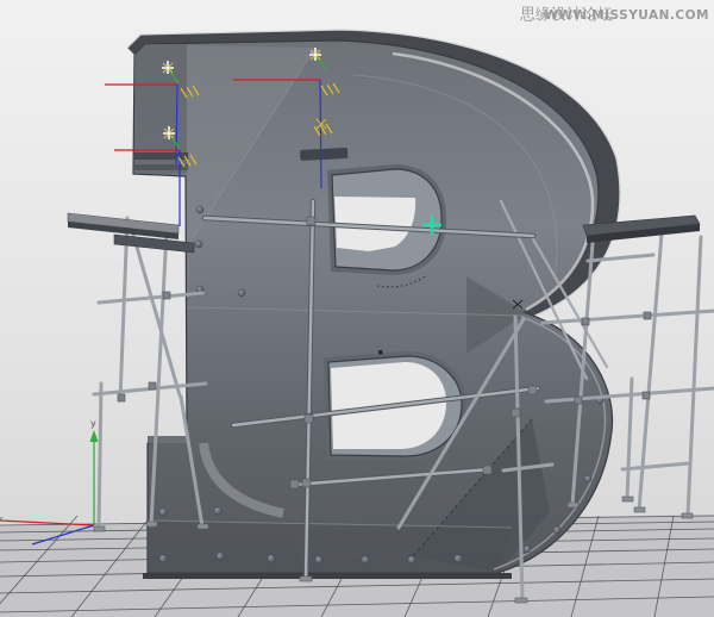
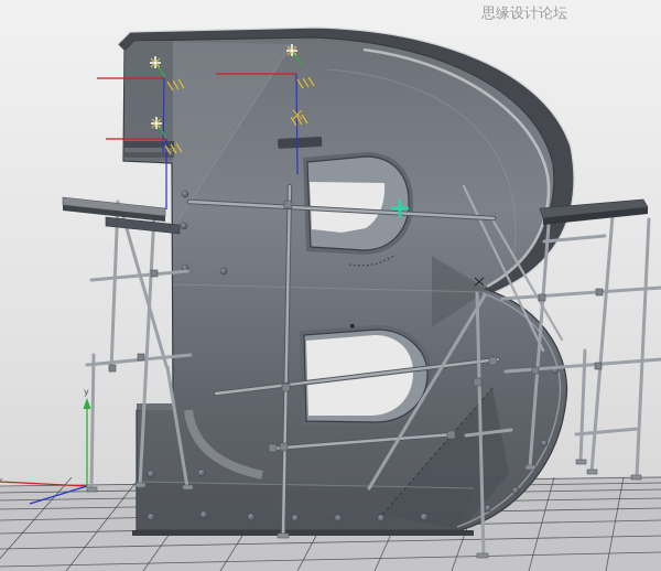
  y
  思缘设计论坛
- WWW.MISSYUAN.COM
